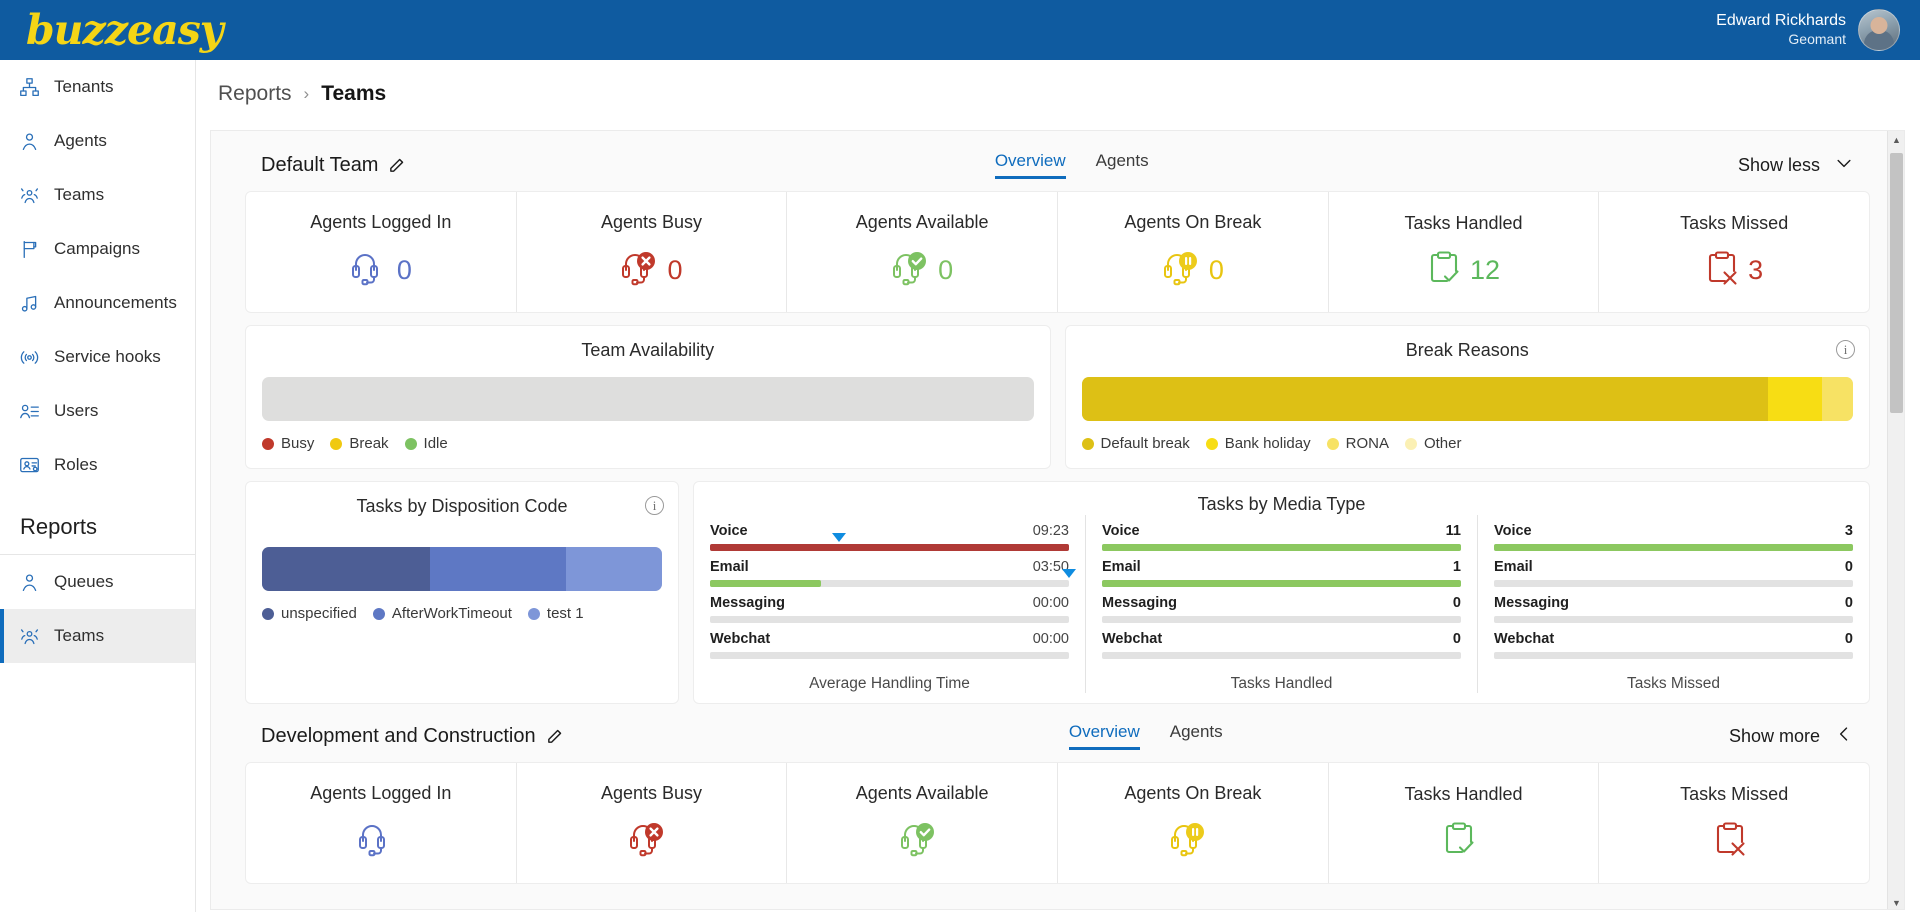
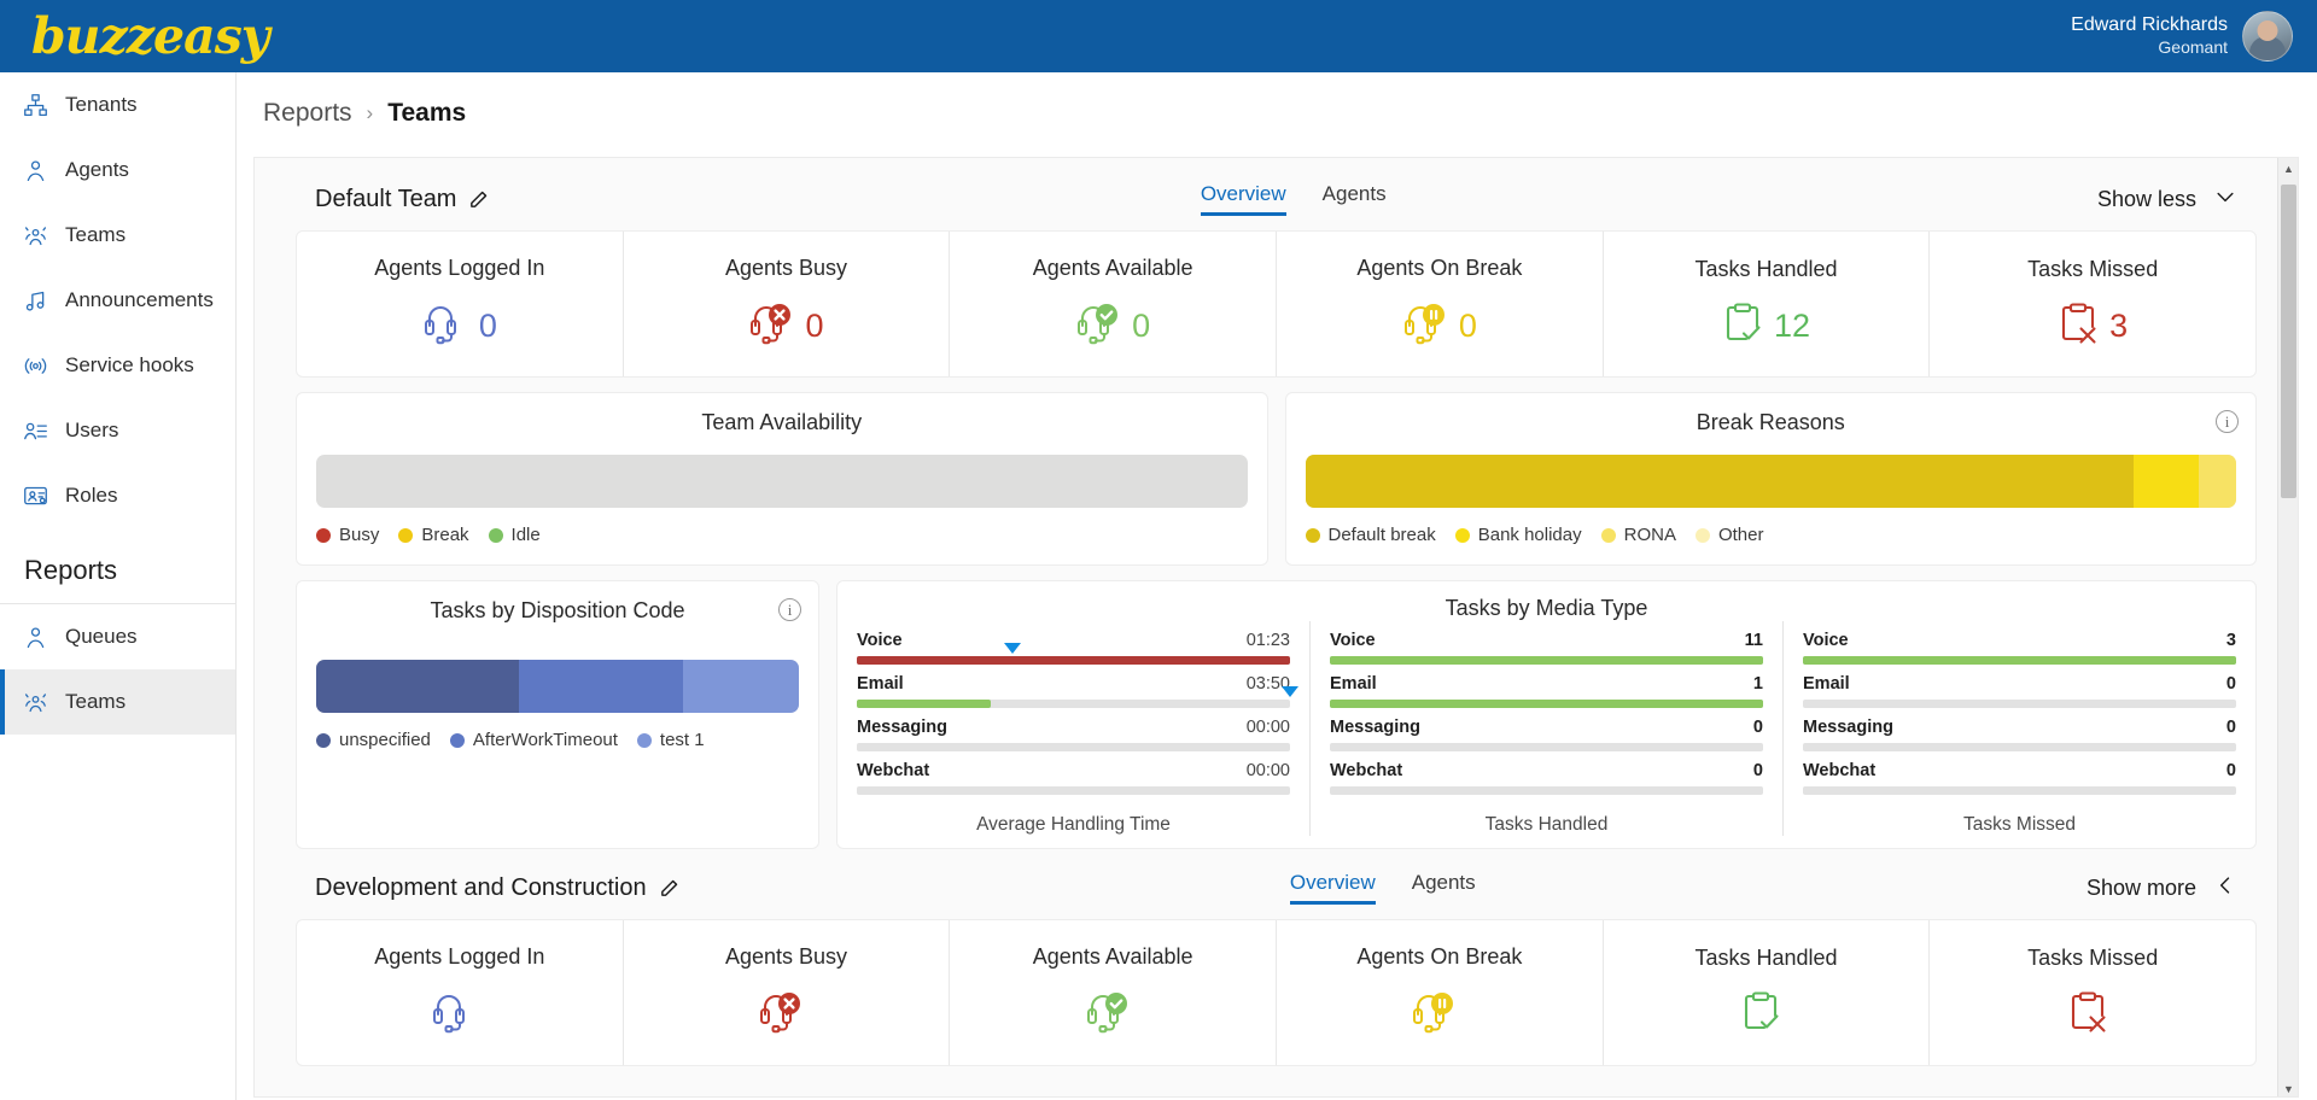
  buzzeasy
  Edward Rickhards
  Geomant
  Tenants
  Agents
  Teams
- Campaigns
  Announcements
  Service hooks
  Users
  Roles
  Reports
  Queues
  Teams
  Reports
  ›
  Teams
  Default Team
  Overview
  Agents
  Show less
  Agents Logged In
  0
  Agents Busy
  0
  Agents Available
  0
  Agents On Break
  0
  Tasks Handled
  12
  Tasks Missed
  3
  Team Availability
  Busy
  Break
  Idle
  i
  Break Reasons
  Default break
  Bank holiday
  RONA
  Other
  i
  Tasks by Disposition Code
  unspecified
  AfterWorkTimeout
  test 1
  Tasks by Media Type
  Voice
- 09:23
+ 01:23
  Email
  03:50
  Messaging
  00:00
  Webchat
  00:00
  Average Handling Time
  Voice
  11
  Email
  1
  Messaging
  0
  Webchat
  0
  Tasks Handled
  Voice
  3
  Email
  0
  Messaging
  0
  Webchat
  0
  Tasks Missed
  Development and Construction
  Overview
  Agents
  Show more
  Agents Logged In
  Agents Busy
  Agents Available
  Agents On Break
  Tasks Handled
  Tasks Missed
  ▲
  ▼
